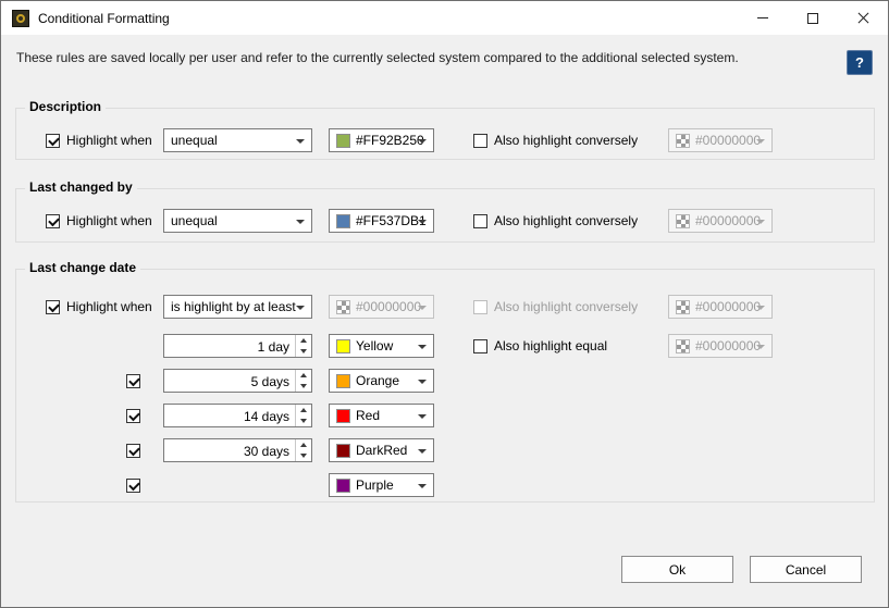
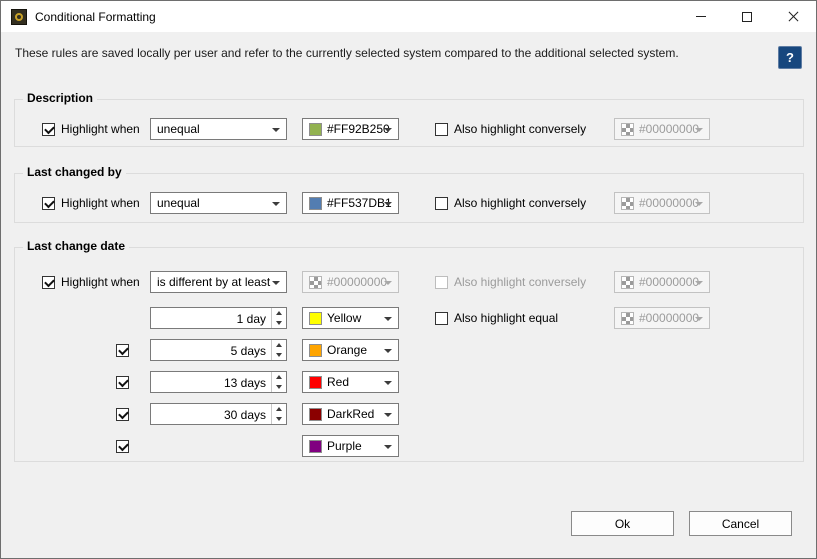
  Conditional Formatting
  These rules are saved locally per user and refer to the currently selected system compared to the additional selected system.
  ?
  Description
  Highlight when
  unequal
  #FF92B250
  Also highlight conversely
  #00000000
  Last changed by
  Highlight when
  unequal
  #FF537DB1
  Also highlight conversely
  #00000000
  Last change date
  Highlight when
- is highlight by at least
+ is different by at least
  #00000000
  Also highlight conversely
  #00000000
  1 day
  Yellow
  Also highlight equal
  #00000000
  5 days
  Orange
- 14 days
+ 13 days
  Red
  30 days
  DarkRed
  Purple
  Ok
  Cancel
